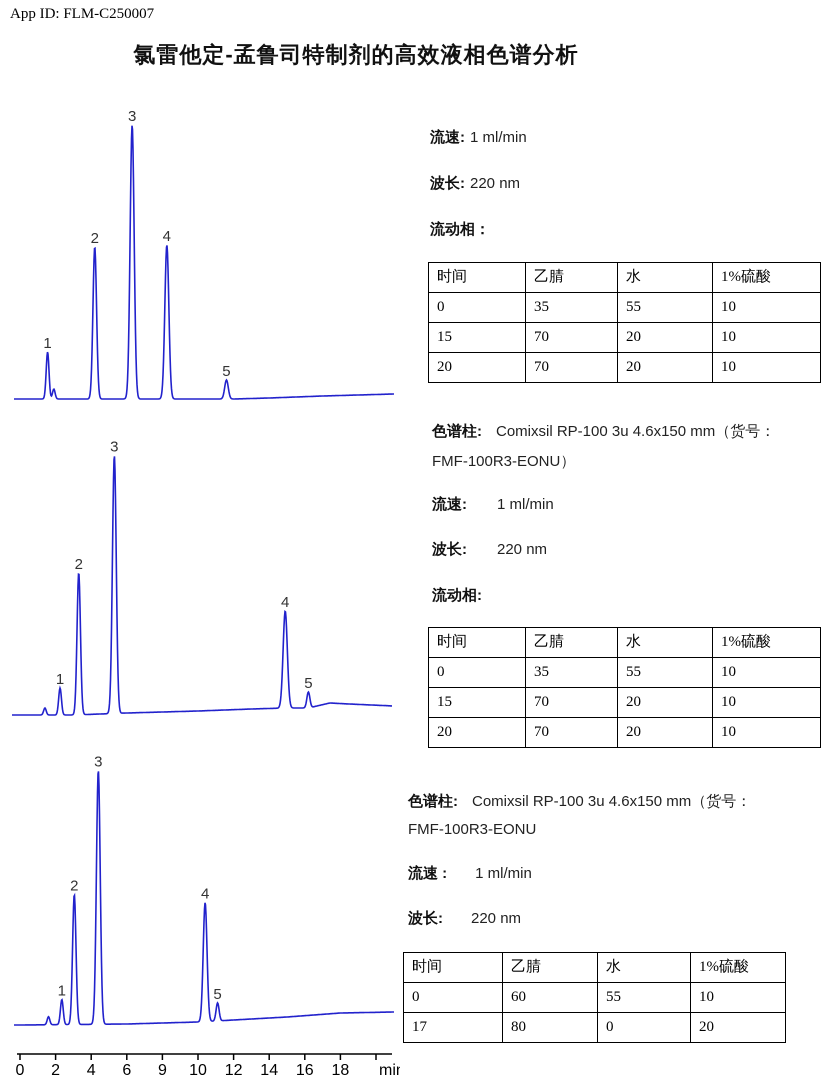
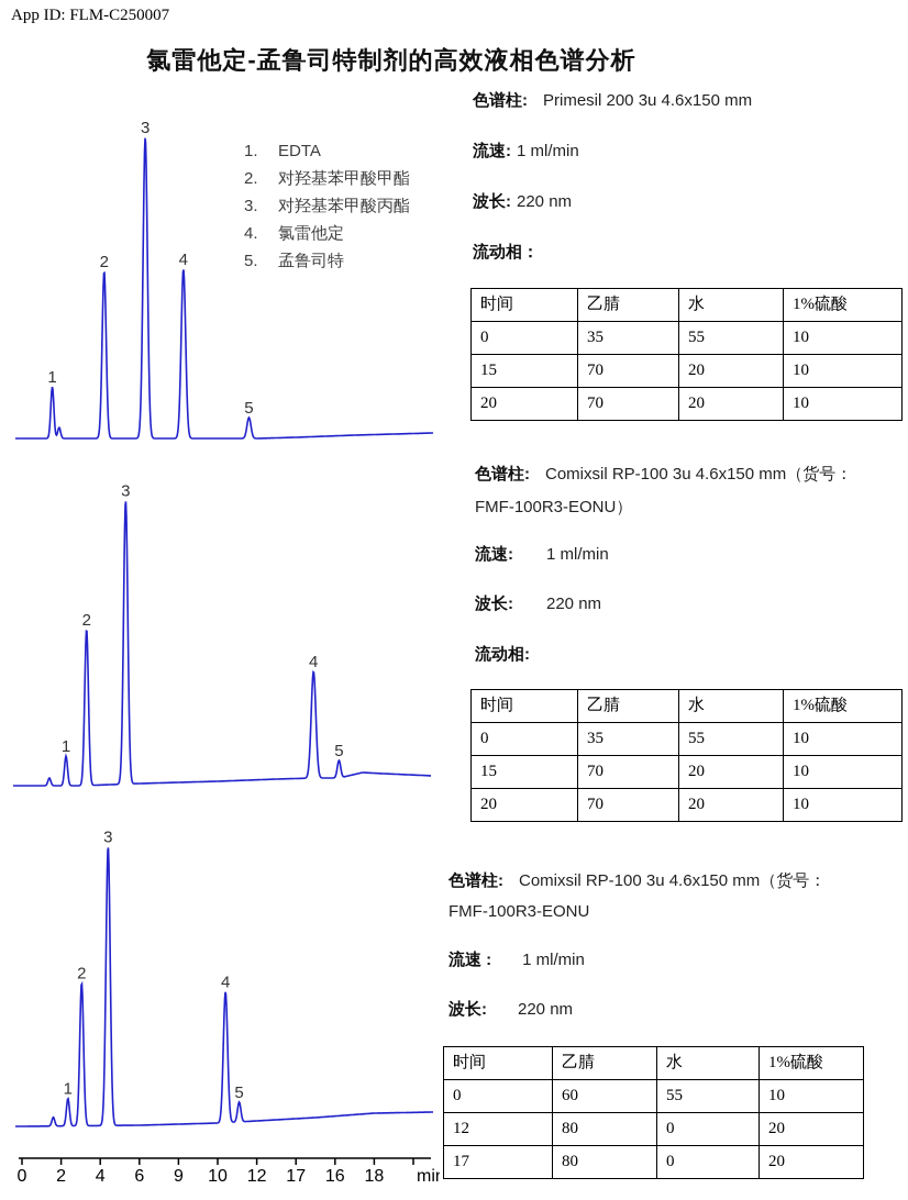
  App ID: FLM-C250007
  氯雷他定-孟鲁司特制剂的高效液相色谱分析
  1
  2
  3
  4
  5
  1
  2
  3
  4
  5
  1
  2
  3
  4
  5
  0
  2
  4
  6
  9
  10
  12
- 14
+ 17
  16
  18
+ 1.
+ EDTA
+ 2.
+ 对羟基苯甲酸甲酯
+ 3.
+ 对羟基苯甲酸丙酯
+ 4.
+ 氯雷他定
+ 5.
+ 孟鲁司特
+ 色谱柱: Primesil 200 3u 4.6x150 mm
  流速: 1 ml/min
  波长: 220 nm
  流动相：
  时间	乙腈	水	1%硫酸
  0	35	55	10
  15	70	20	10
  20	70	20	10
  色谱柱: Comixsil RP-100 3u 4.6x150 mm（货号：
  FMF-100R3-EONU）
  流速: 1 ml/min
  波长: 220 nm
  流动相:
  时间	乙腈	水	1%硫酸
  0	35	55	10
  15	70	20	10
  20	70	20	10
  色谱柱: Comixsil RP-100 3u 4.6x150 mm（货号：
  FMF-100R3-EONU
  流速 : 1 ml/min
  波长: 220 nm
  时间	乙腈	水	1%硫酸
  0	60	55	10
+ 12	80	0	20
  17	80	0	20
